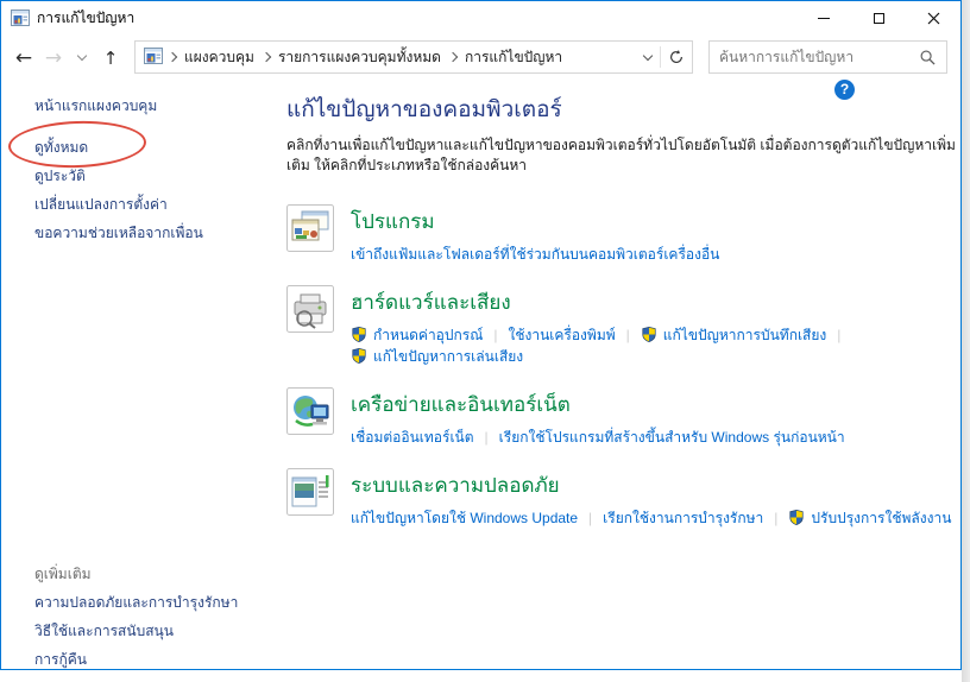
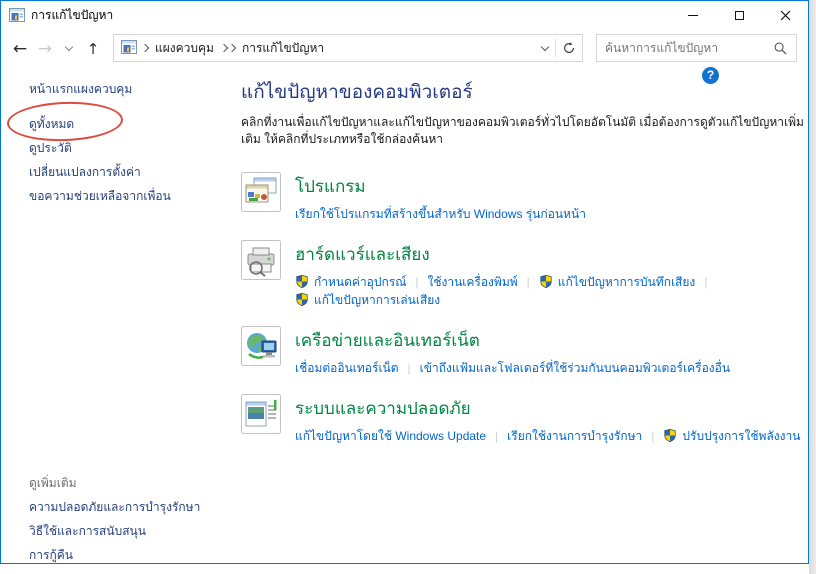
  การแก้ไขปัญหา
  ←
  →
  ↑
  แผงควบคุม
- รายการแผงควบคุมทั้งหมด
  การแก้ไขปัญหา
  ค้นหาการแก้ไขปัญหา
  ?
  หน้าแรกแผงควบคุม
  ดูทั้งหมด
  ดูประวัติ
  เปลี่ยนแปลงการตั้งค่า
  ขอความช่วยเหลือจากเพื่อน
  ดูเพิ่มเติม
  ความปลอดภัยและการบำรุงรักษา
  วิธีใช้และการสนับสนุน
  การกู้คืน
  แก้ไขปัญหาของคอมพิวเตอร์
  คลิกที่งานเพื่อแก้ไขปัญหาและแก้ไขปัญหาของคอมพิวเตอร์ทั่วไปโดยอัตโนมัติ เมื่อต้องการดูตัวแก้ไขปัญหาเพิ่มเติม ให้คลิกที่ประเภทหรือใช้กล่องค้นหา
  โปรแกรม
- เข้าถึงแฟ้มและโฟลเดอร์ที่ใช้ร่วมกันบนคอมพิวเตอร์เครื่องอื่น
+ เรียกใช้โปรแกรมที่สร้างขึ้นสำหรับ Windows รุ่นก่อนหน้า
  ฮาร์ดแวร์และเสียง
  กำหนดค่าอุปกรณ์
  |
  ใช้งานเครื่องพิมพ์
  |
  แก้ไขปัญหาการบันทึกเสียง
  |
  แก้ไขปัญหาการเล่นเสียง
  เครือข่ายและอินเทอร์เน็ต
  เชื่อมต่ออินเทอร์เน็ต
  |
- เรียกใช้โปรแกรมที่สร้างขึ้นสำหรับ Windows รุ่นก่อนหน้า
+ เข้าถึงแฟ้มและโฟลเดอร์ที่ใช้ร่วมกันบนคอมพิวเตอร์เครื่องอื่น
  ระบบและความปลอดภัย
  แก้ไขปัญหาโดยใช้ Windows Update
  |
  เรียกใช้งานการบำรุงรักษา
  |
  ปรับปรุงการใช้พลังงาน
